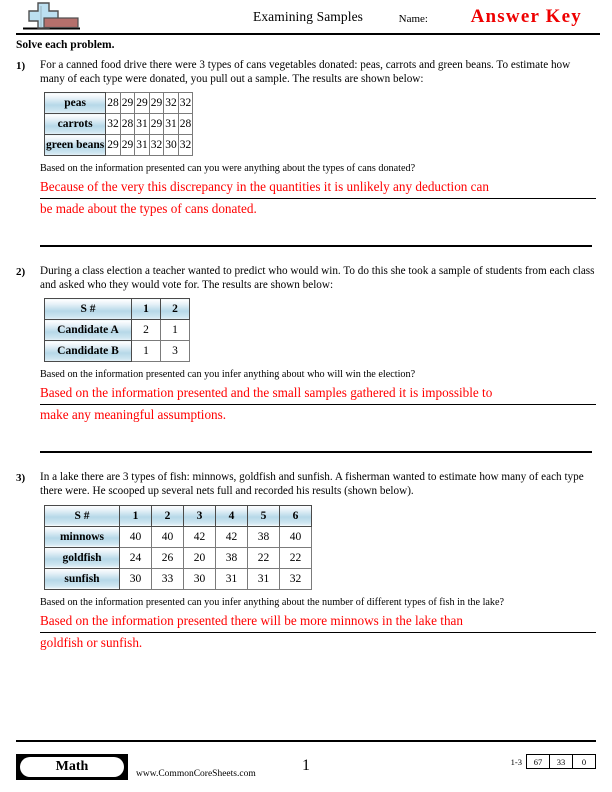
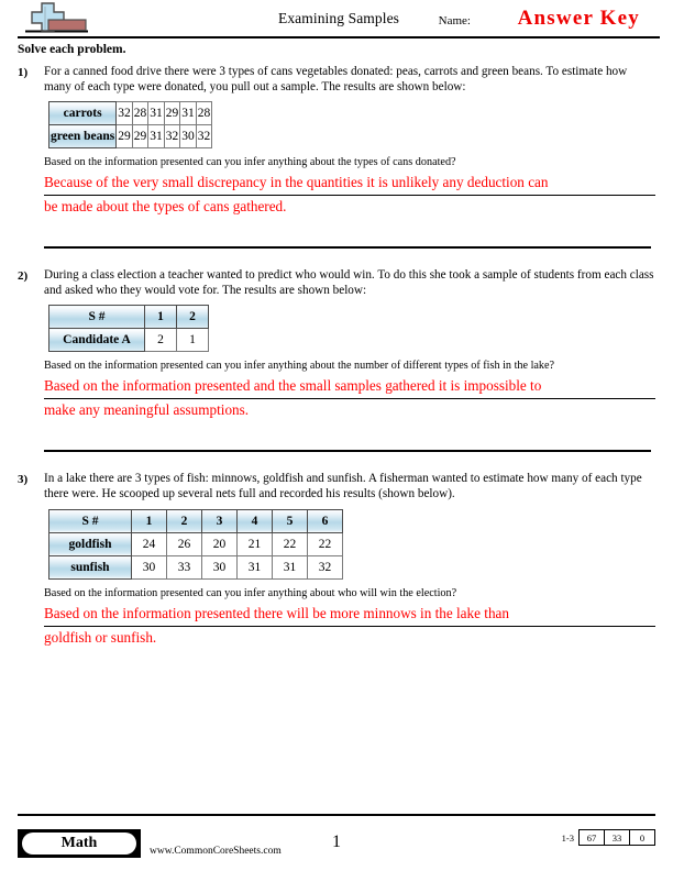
  Examining Samples
  Name:
  Answer Key
  Solve each problem.
  1)
  For a canned food drive there were 3 types of cans vegetables donated: peas, carrots and green beans. To estimate how many of each type were donated, you pull out a sample. The results are shown below:
- peas	28	29	29	29	32	32
  carrots	32	28	31	29	31	28
  green beans	29	29	31	32	30	32
- Based on the information presented can you were anything about the types of cans donated?
+ Based on the information presented can you infer anything about the types of cans donated?
- Because of the very this discrepancy in the quantities it is unlikely any deduction can
+ Because of the very small discrepancy in the quantities it is unlikely any deduction can
- be made about the types of cans donated.
+ be made about the types of cans gathered.
  2)
  During a class election a teacher wanted to predict who would win. To do this she took a sample of students from each class and asked who they would vote for. The results are shown below:
  S #	1	2
  Candidate A	2	1
- Candidate B	1	3
- Based on the information presented can you infer anything about who will win the election?
+ Based on the information presented can you infer anything about the number of different types of fish in the lake?
  Based on the information presented and the small samples gathered it is impossible to
  make any meaningful assumptions.
  3)
  In a lake there are 3 types of fish: minnows, goldfish and sunfish. A fisherman wanted to estimate how many of each type there were. He scooped up several nets full and recorded his results (shown below).
  S #	1	2	3	4	5	6
- minnows	40	40	42	42	38	40
- goldfish	24	26	20	38	22	22
+ goldfish	24	26	20	21	22	22
  sunfish	30	33	30	31	31	32
- Based on the information presented can you infer anything about the number of different types of fish in the lake?
+ Based on the information presented can you infer anything about who will win the election?
  Based on the information presented there will be more minnows in the lake than
  goldfish or sunfish.
  Math
  www.CommonCoreSheets.com
  1
  1-3
  67
  33
  0
